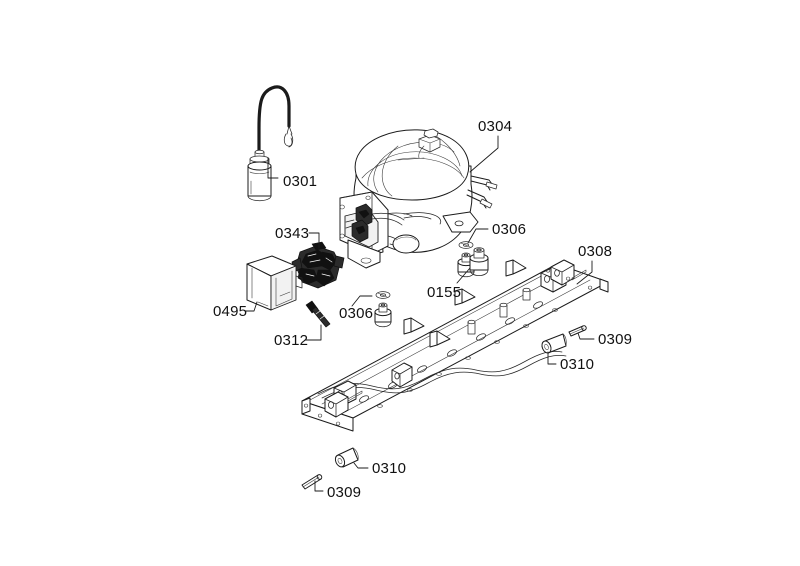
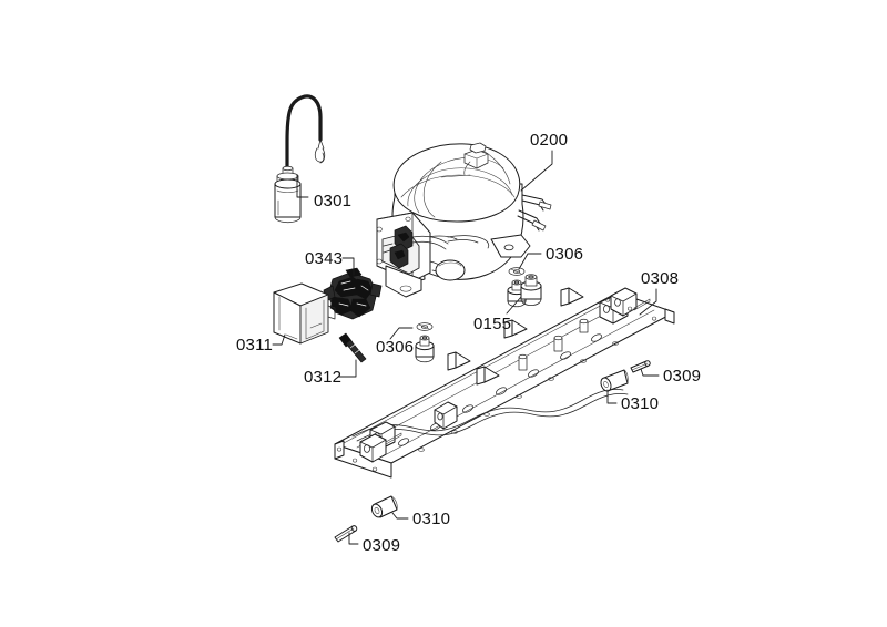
  0301
- 0304
+ 0200
  0155
  0306
  0306
  0343
  0308
  0309
  0310
  0309
  0310
- 0495
+ 0311
  0312
